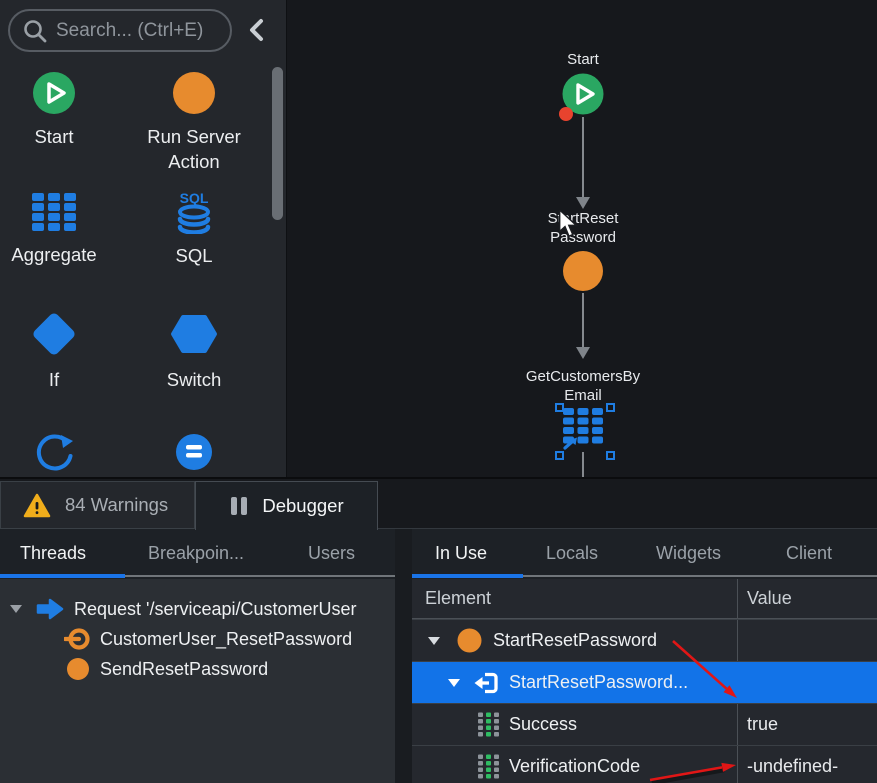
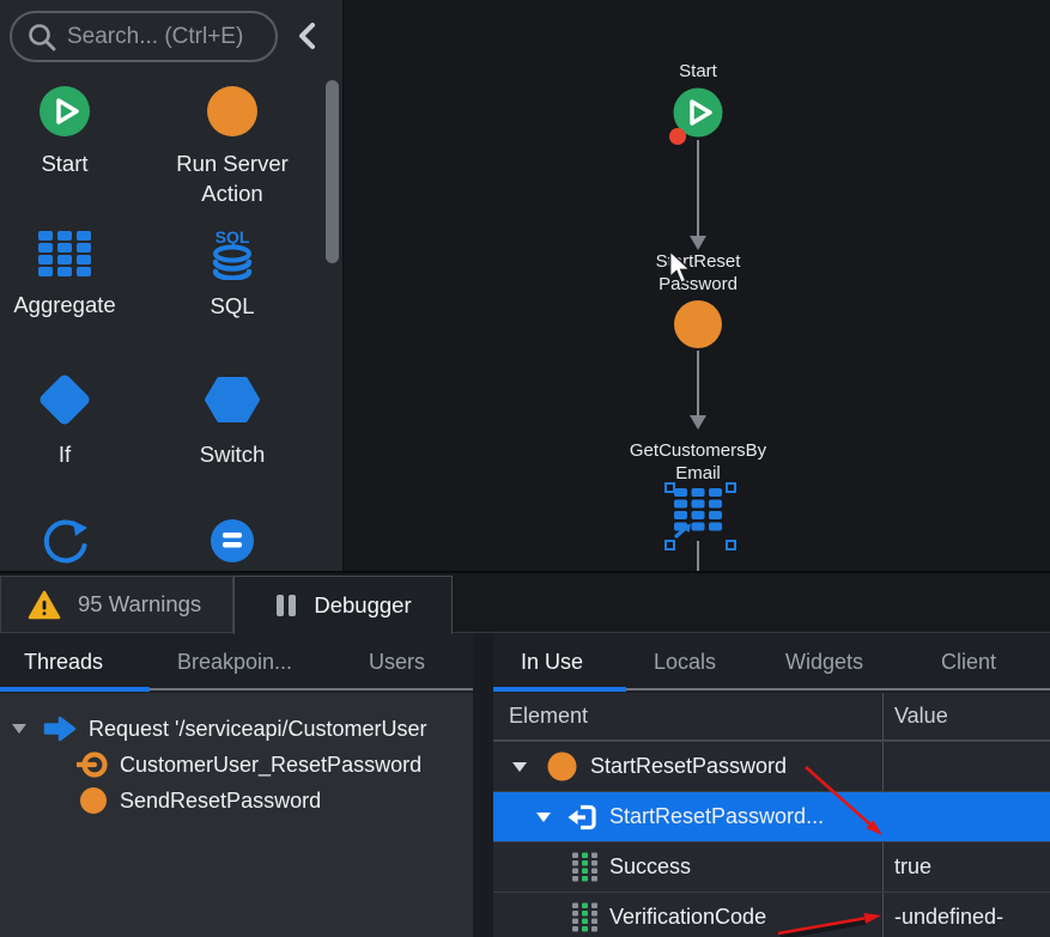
  Search... (Ctrl+E)
  Start
  Run Server Action
  Aggregate
  SQL
  SQL
  If
  Switch
  Start
  SrtReset Password
  GetCustomersBy Email
- 84 Warnings
+ 95 Warnings
  Debugger
  Threads
  Breakpoin...
  Users
  In Use
  Locals
  Widgets
  Client
  Request '/serviceapi/CustomerUser
  CustomerUser_ResetPassword
  SendResetPassword
  Element
  Value
  StartResetPassword
  StartResetPassword...
  Success
  true
  VerificationCode
  -undefined-
